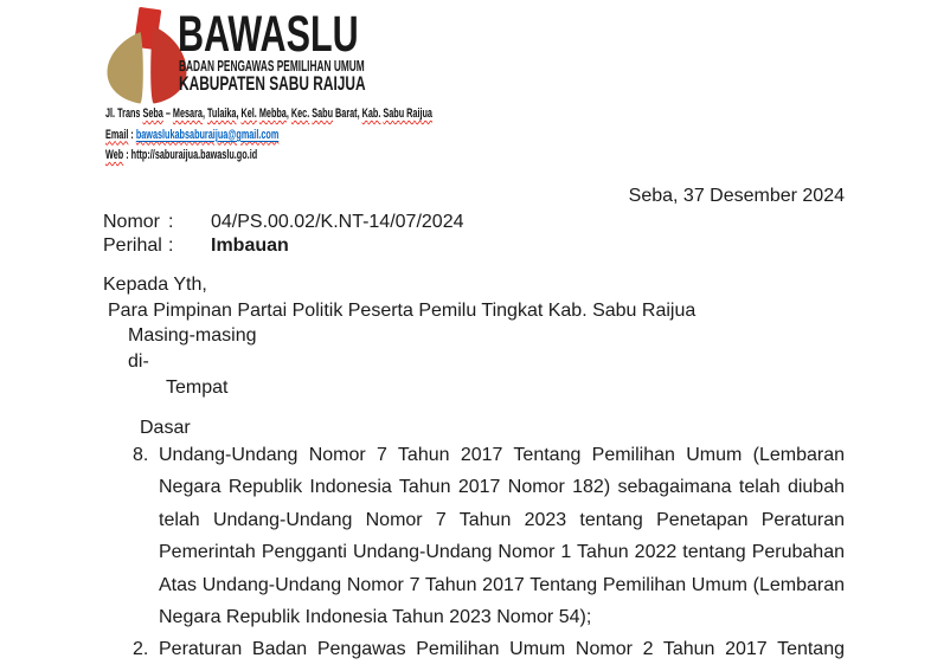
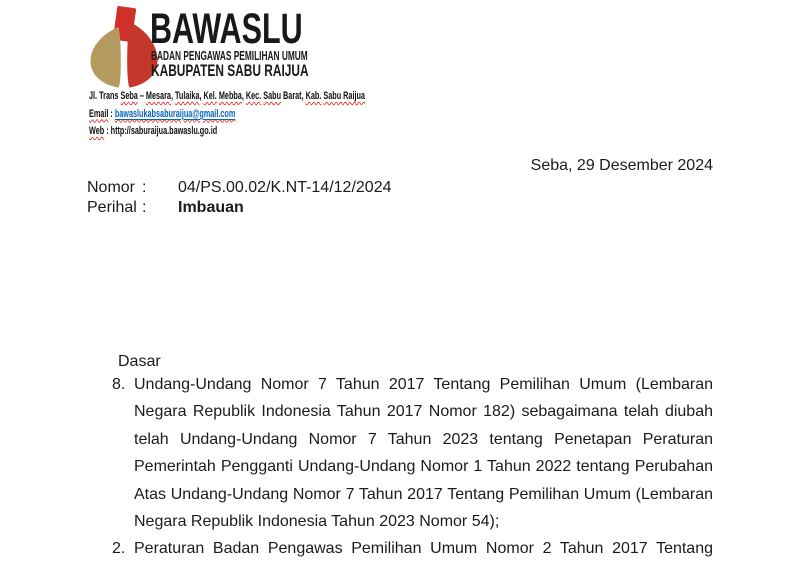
  BAWASLU
  BADAN PENGAWAS PEMILIHAN UMUM
  KABUPATEN SABU RAIJUA
  Jl. Trans Seba – Mesara, Tulaika, Kel. Mebba, Kec. Sabu Barat, Kab. Sabu Raijua
  Email : bawaslukabsaburaijua@gmail.com
  Web : http://saburaijua.bawaslu.go.id
- Seba, 37 Desember 2024
+ Seba, 29 Desember 2024
- Nomor : 04/PS.00.02/K.NT-14/07/2024
+ Nomor : 04/PS.00.02/K.NT-14/12/2024
  Perihal : Imbauan
- Kepada Yth,
- Para Pimpinan Partai Politik Peserta Pemilu Tingkat Kab. Sabu Raijua
- Masing-masing
- di-
- Tempat
  Dasar
  8.
  Undang-Undang Nomor 7 Tahun 2017 Tentang Pemilihan Umum (Lembaran Negara Republik Indonesia Tahun 2017 Nomor 182) sebagaimana telah diubah telah Undang-Undang Nomor 7 Tahun 2023 tentang Penetapan Peraturan Pemerintah Pengganti Undang-Undang Nomor 1 Tahun 2022 tentang Perubahan Atas Undang-Undang Nomor 7 Tahun 2017 Tentang Pemilihan Umum (Lembaran Negara Republik Indonesia Tahun 2023 Nomor 54);
  2.
  Peraturan Badan Pengawas Pemilihan Umum Nomor 2 Tahun 2017 Tentang
